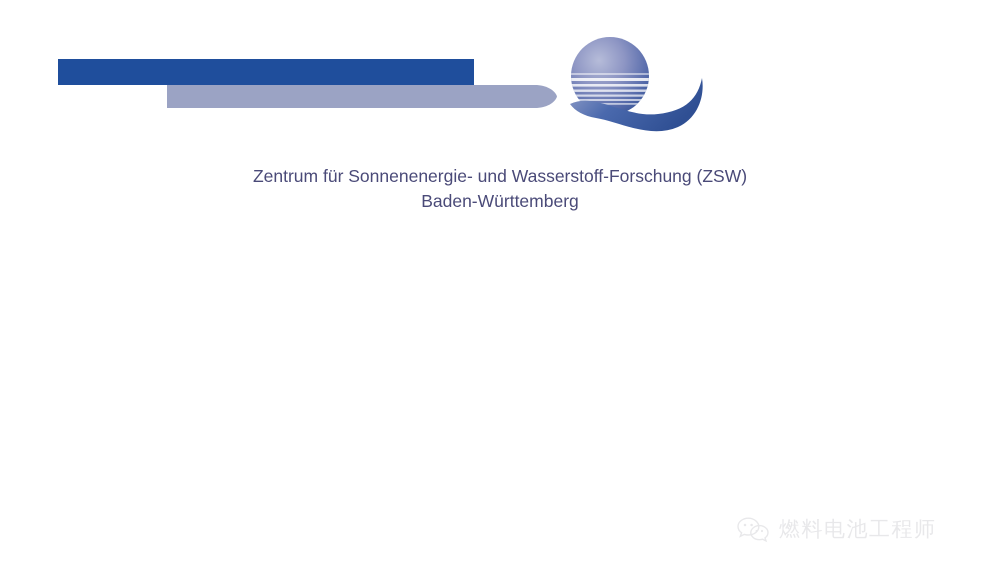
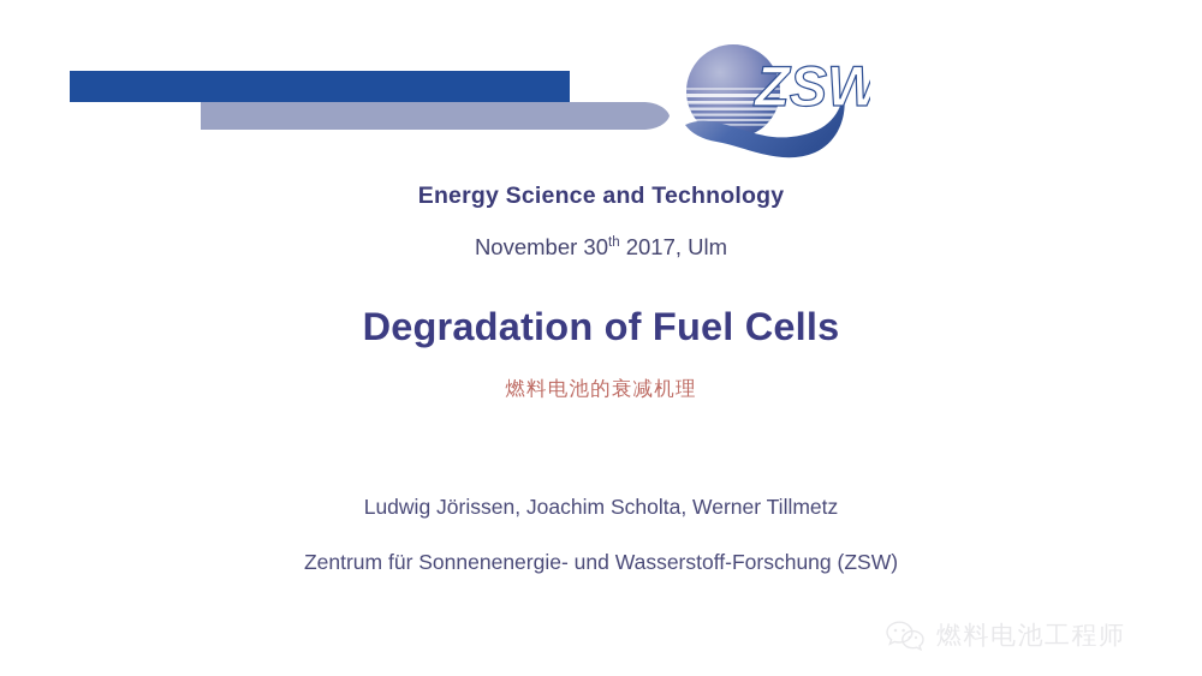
+ ZSW
+ Energy Science and Technology
+ November 30th 2017, Ulm
+ Degradation of Fuel Cells
+ 燃料电池的衰减机理
+ Ludwig Jörissen, Joachim Scholta, Werner Tillmetz
  Zentrum für Sonnenenergie- und Wasserstoff-Forschung (ZSW)
- Baden-Württemberg
